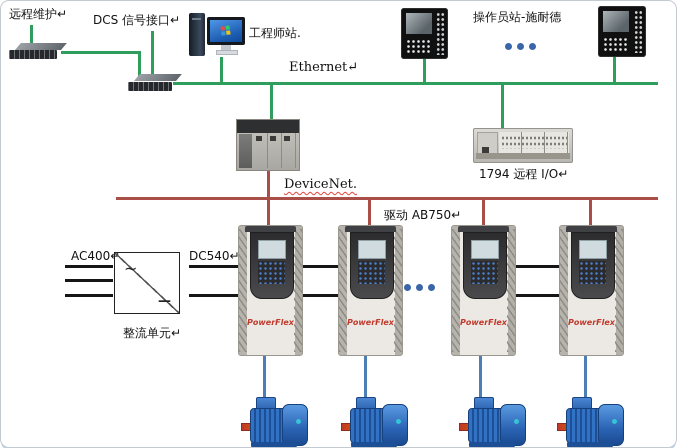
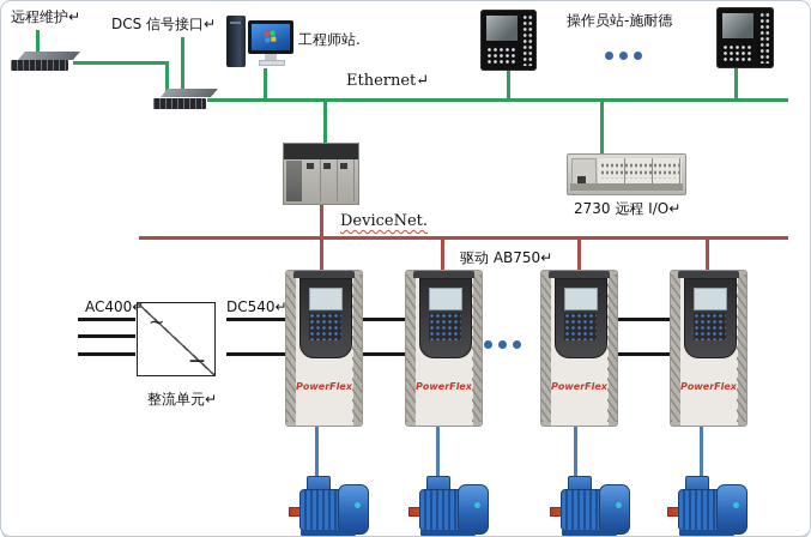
  远程维护↵
  DCS 信号接口↵
  工程师站.
  Ethernet↵
  操作员站-施耐德
- 1794 远程 I/O↵
+ 2730 远程 I/O↵
  DeviceNet.
  驱动 AB750↵
  AC400
  DC540↵
  整流单元↵
  ~
  —
  PowerFlex
  PowerFlex
  PowerFlex
  PowerFlex
